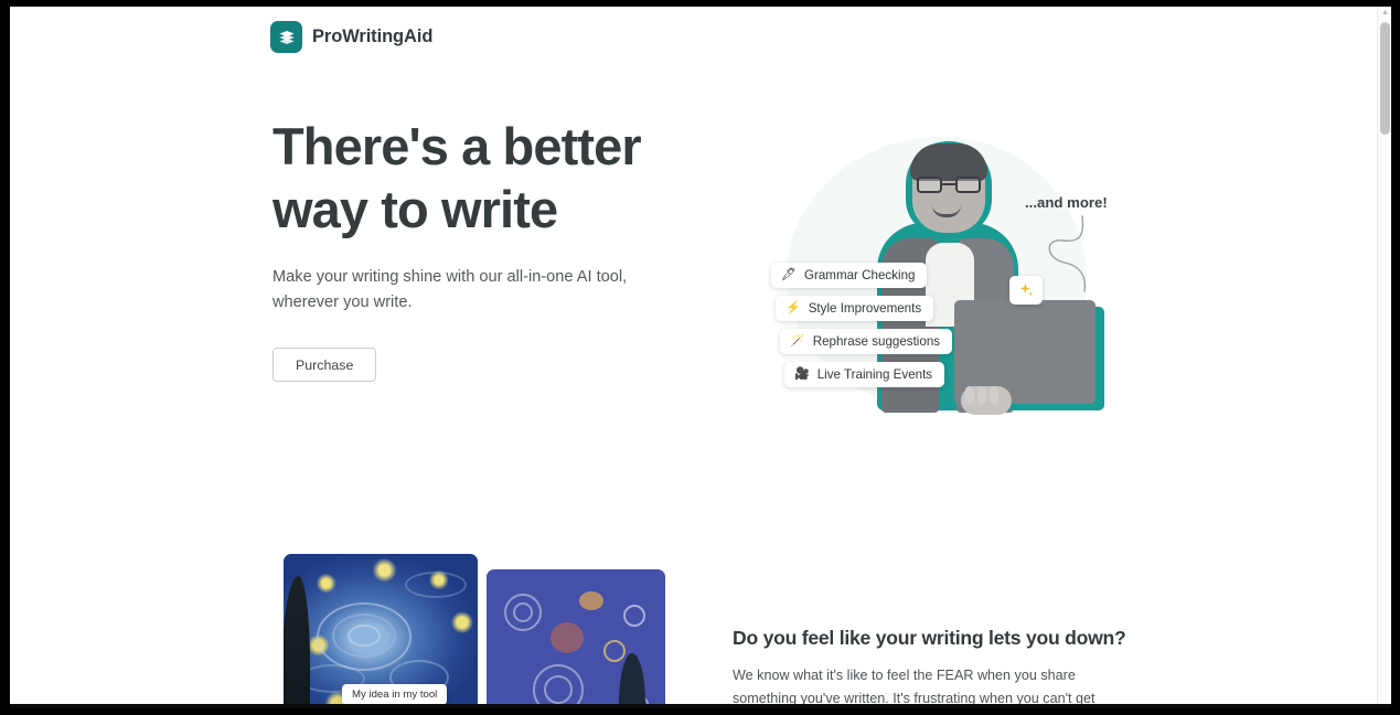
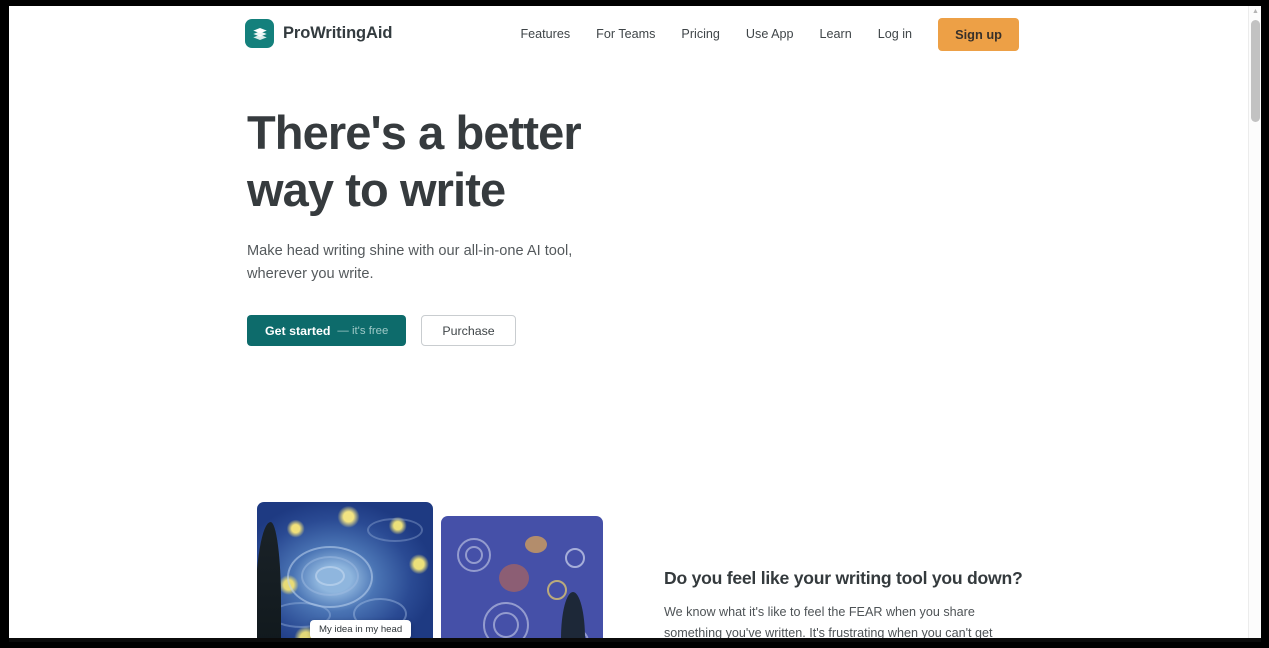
  ProWritingAid
+ Features
+ For Teams
+ Pricing
+ Use App
+ Learn
+ Log in
+ Sign up
  There's a better
  way to write
- Make your writing shine with our all-in-one AI tool, wherever you write.
+ Make head writing shine with our all-in-one AI tool, wherever you write.
+ Get started
+ — it's free
  Purchase
- ...and more!
- 🖋
- Grammar Checking
- ⚡
- Style Improvements
- 🪄
- Rephrase suggestions
- 🎥
- Live Training Events
- My idea in my tool
+ My idea in my head
- Do you feel like your writing lets you down?
+ Do you feel like your writing tool you down?
  We know what it's like to feel the FEAR when you share something you've written. It's frustrating when you can't get
